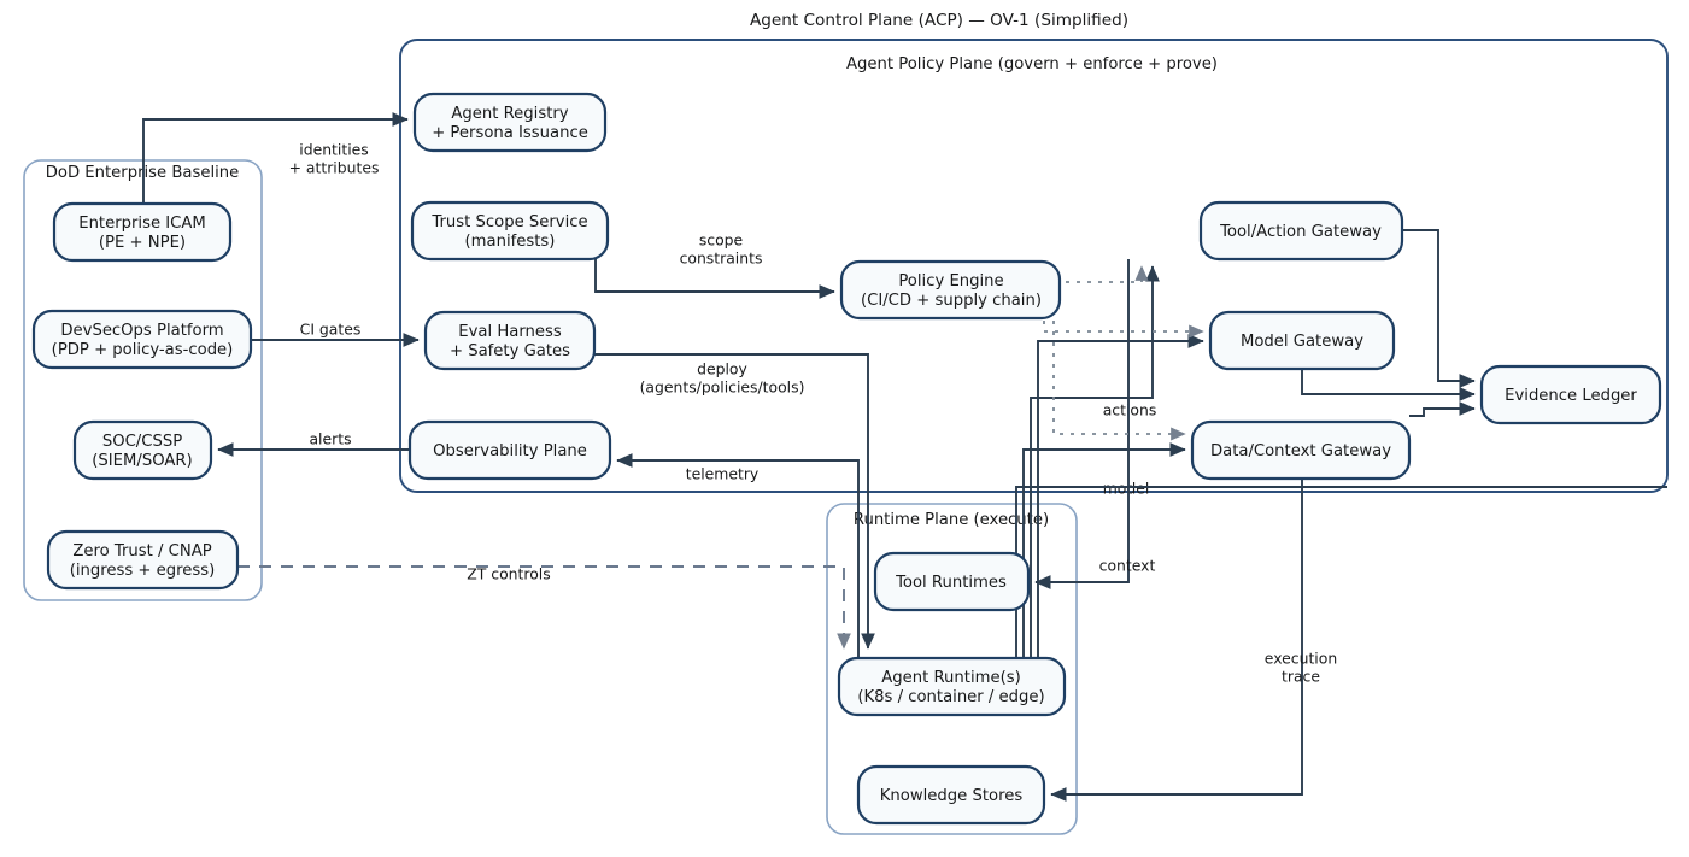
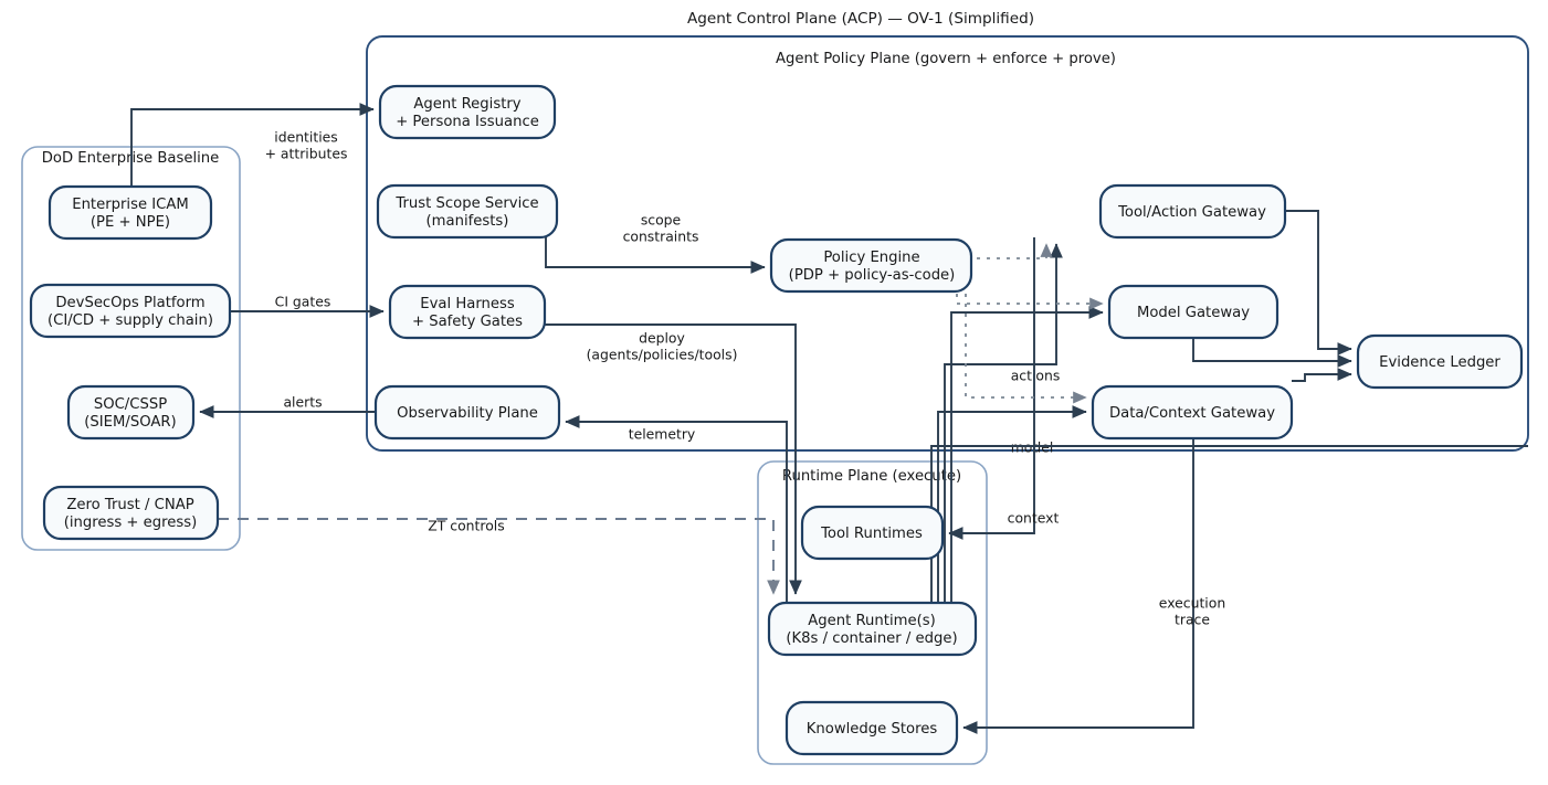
  Agent Control Plane (ACP) — OV-1 (Simplified)
  DoD Enterprise Baseline
  Agent Policy Plane (govern + enforce + prove)
  ntime Plane (execu)
  identities
  + attributes
  CI gates
  alerts
  ZT controls
  scope
  constraints
  deploy
  (agents/policies/tools)
  telemetry
  actons
  model
  context
  execution
  trace
  Enterprise ICAM
  (PE + NPE)
  DevSecOps Platform
- (PDP + policy-as-code)
+ (CI/CD + supply chain)
  SOC/CSSP
  (SIEM/SOAR)
  Zero Trust / CNAP
  (ingress + egress)
  Agent Registry
  + Persona Issuance
  Trust Scope Service
  (manifests)
  Eval Harness
  + Safety Gates
  Observability Plane
  Policy Engine
- (CI/CD + supply chain)
+ (PDP + policy-as-code)
  Tool/Action Gateway
  Model Gateway
  Data/Context Gateway
  Evidence Ledger
  Tool Runtimes
  Agent Runtime(s)
  (K8s / container / edge)
  Knowledge Stores
